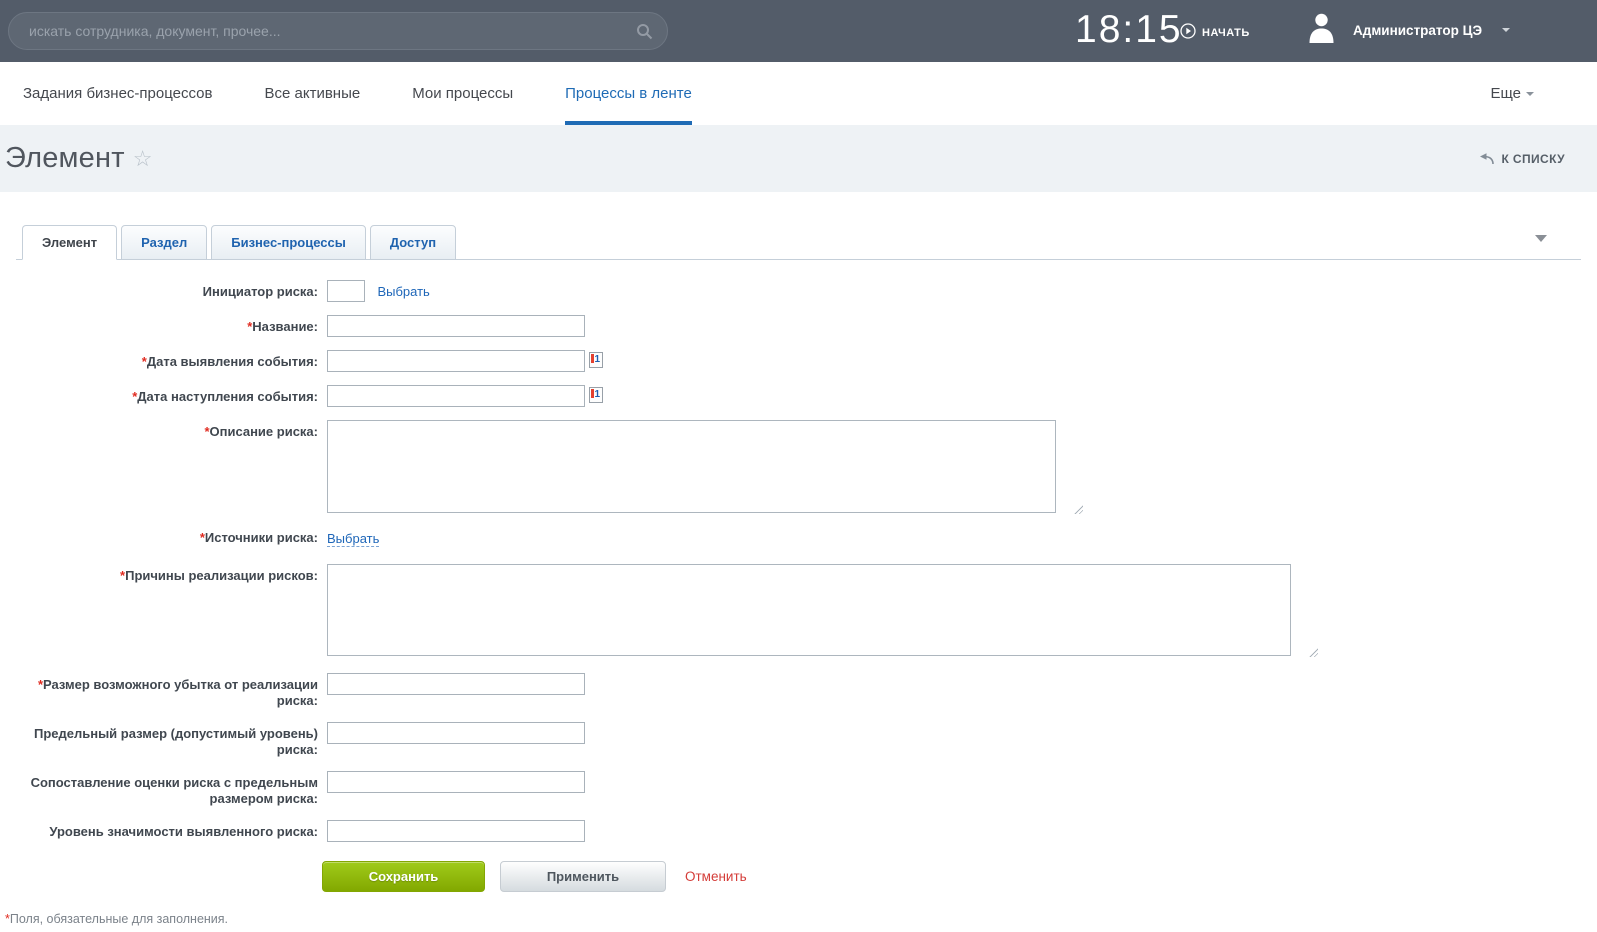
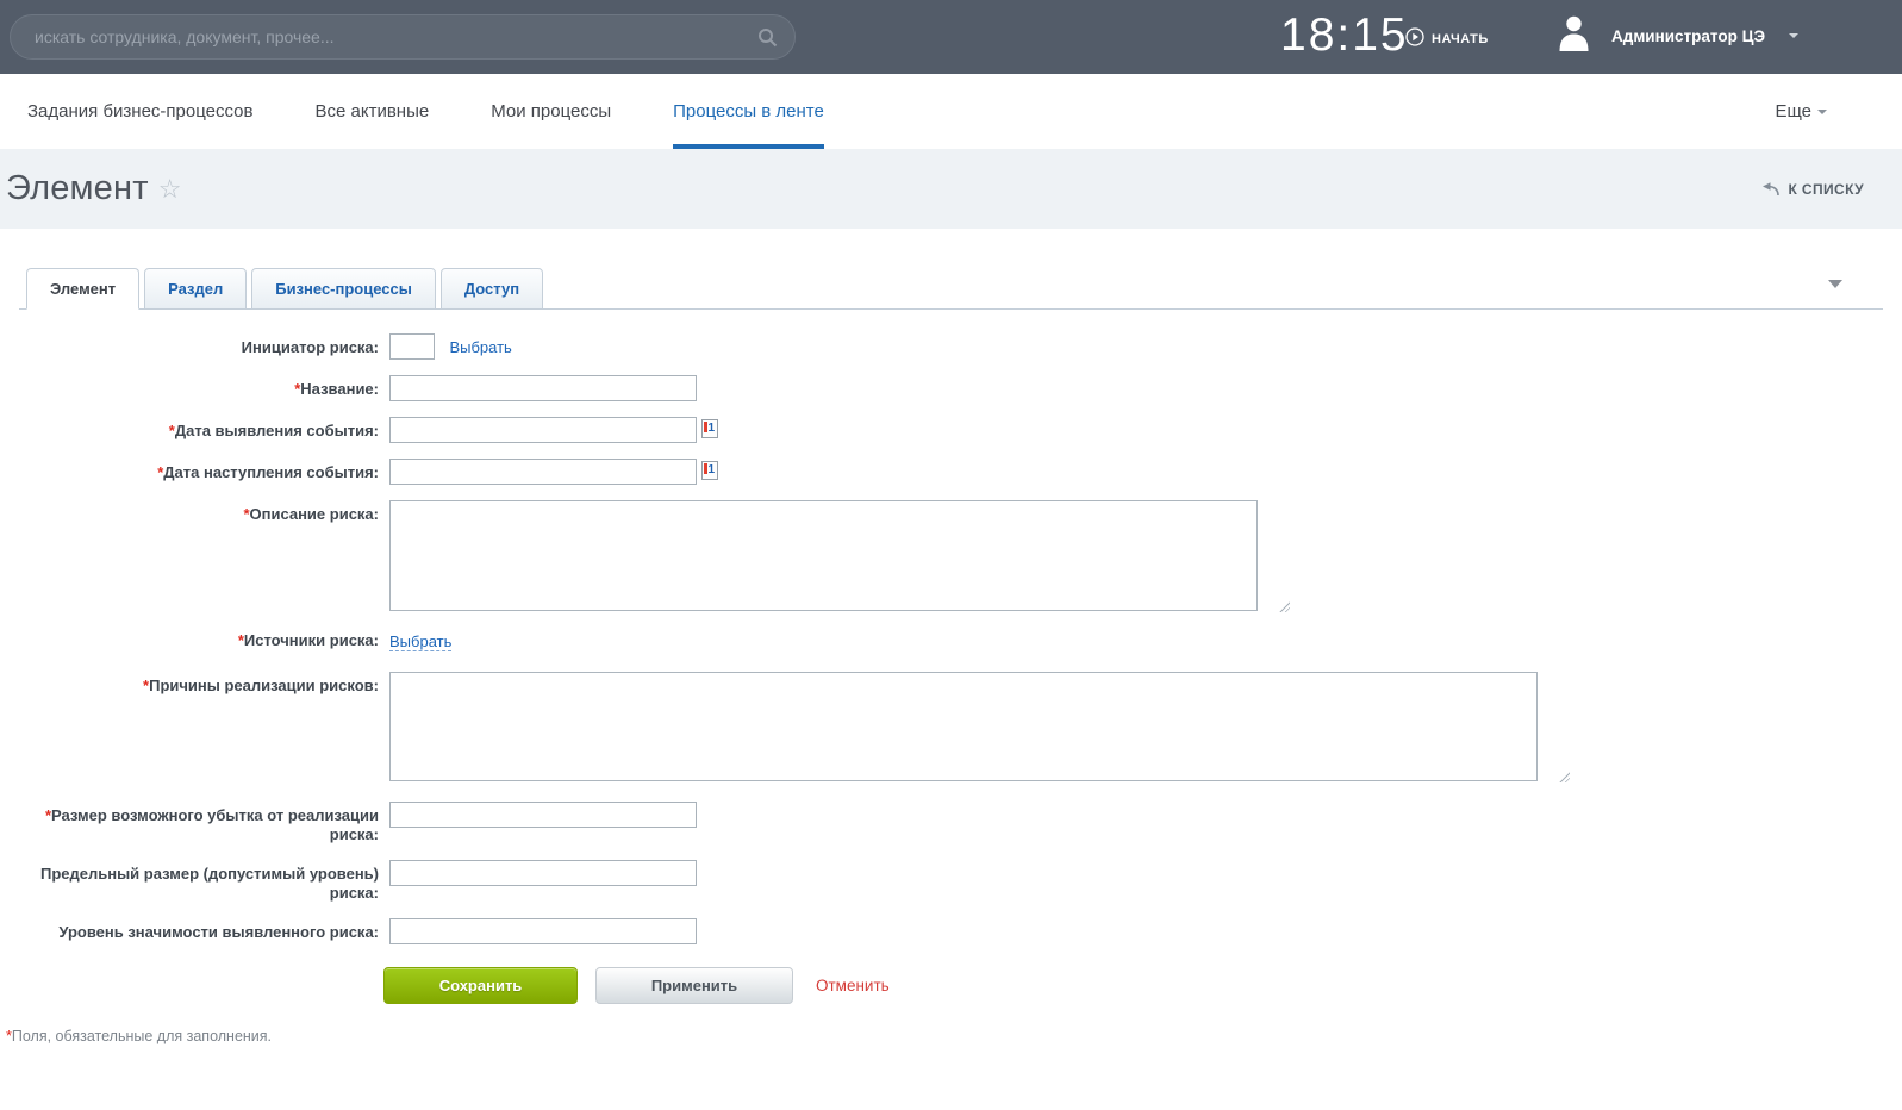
  искать сотрудника, документ, прочее...
  18:15
  НАЧАТЬ
  Администратор ЦЭ
  Задания бизнес-процессов
  Все активные
  Мои процессы
  Процессы в ленте
  Еще
  Элемент
  ☆
  К СПИСКУ
  Элемент
  Раздел
  Бизнес-процессы
  Доступ
  Инициатор риска:
  Выбрать
  *Название:
  *Дата выявления события:
  1
  *Дата наступления события:
  1
  *Описание риска:
  *Источники риска:
  Выбрать
  *Причины реализации рисков:
  *Размер возможного убытка от реализации риска:
  Предельный размер (допустимый уровень) риска:
- Сопоставление оценки риска с предельным размером риска:
  Уровень значимости выявленного риска:
  Сохранить
  Применить
  Отменить
  *Поля, обязательные для заполнения.
